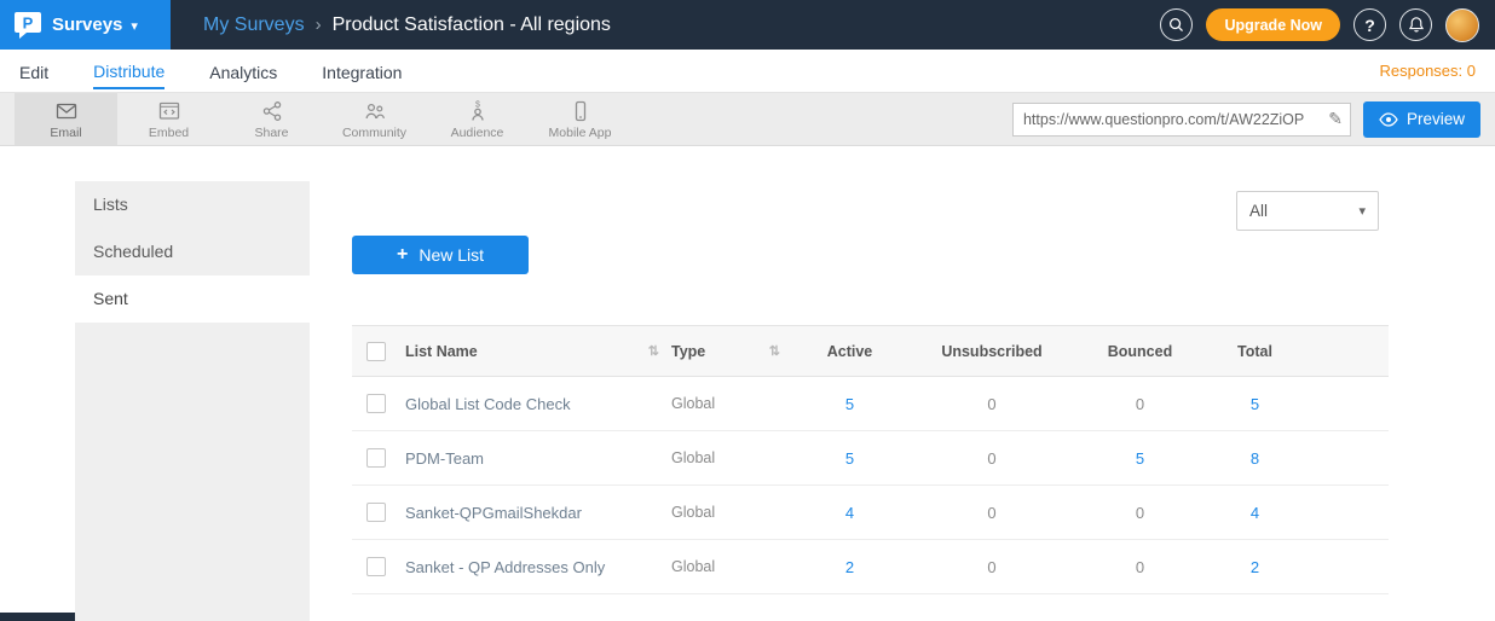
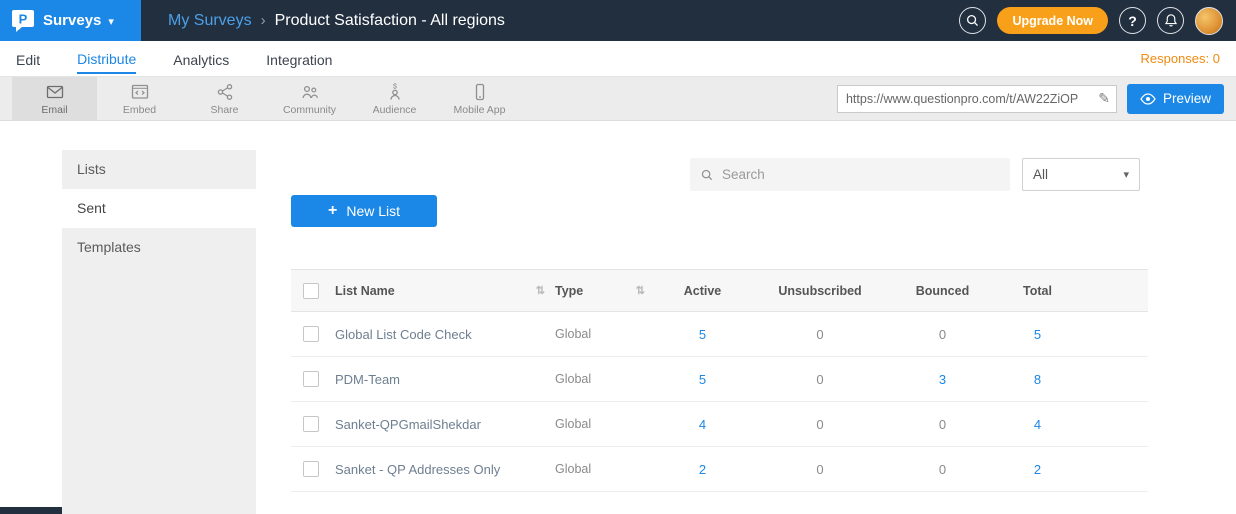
  P
  Surveys
  ▾
  My Surveys
  ›
  Product Satisfaction - All regions
  Upgrade Now
  ?
  Edit
  Distribute
  Analytics
  Integration
  Responses: 0
  Email
  Embed
  Share
  Community
  Audience
  Mobile App
  https://www.questionpro.com/t/AW22ZiOP
  ✎
  Preview
  Lists
- Scheduled
  Sent
+ Templates
+ Search
  All
  ▾
  +
  New List
  	List Name ⇅	Type ⇅	Active	Unsubscribed	Bounced	Total
  	Global List Code Check	Global	5	0	0	5
- 	PDM-Team	Global	5	0	5	8
+ 	PDM-Team	Global	5	0	3	8
  	Sanket-QPGmailShekdar	Global	4	0	0	4
  	Sanket - QP Addresses Only	Global	2	0	0	2
